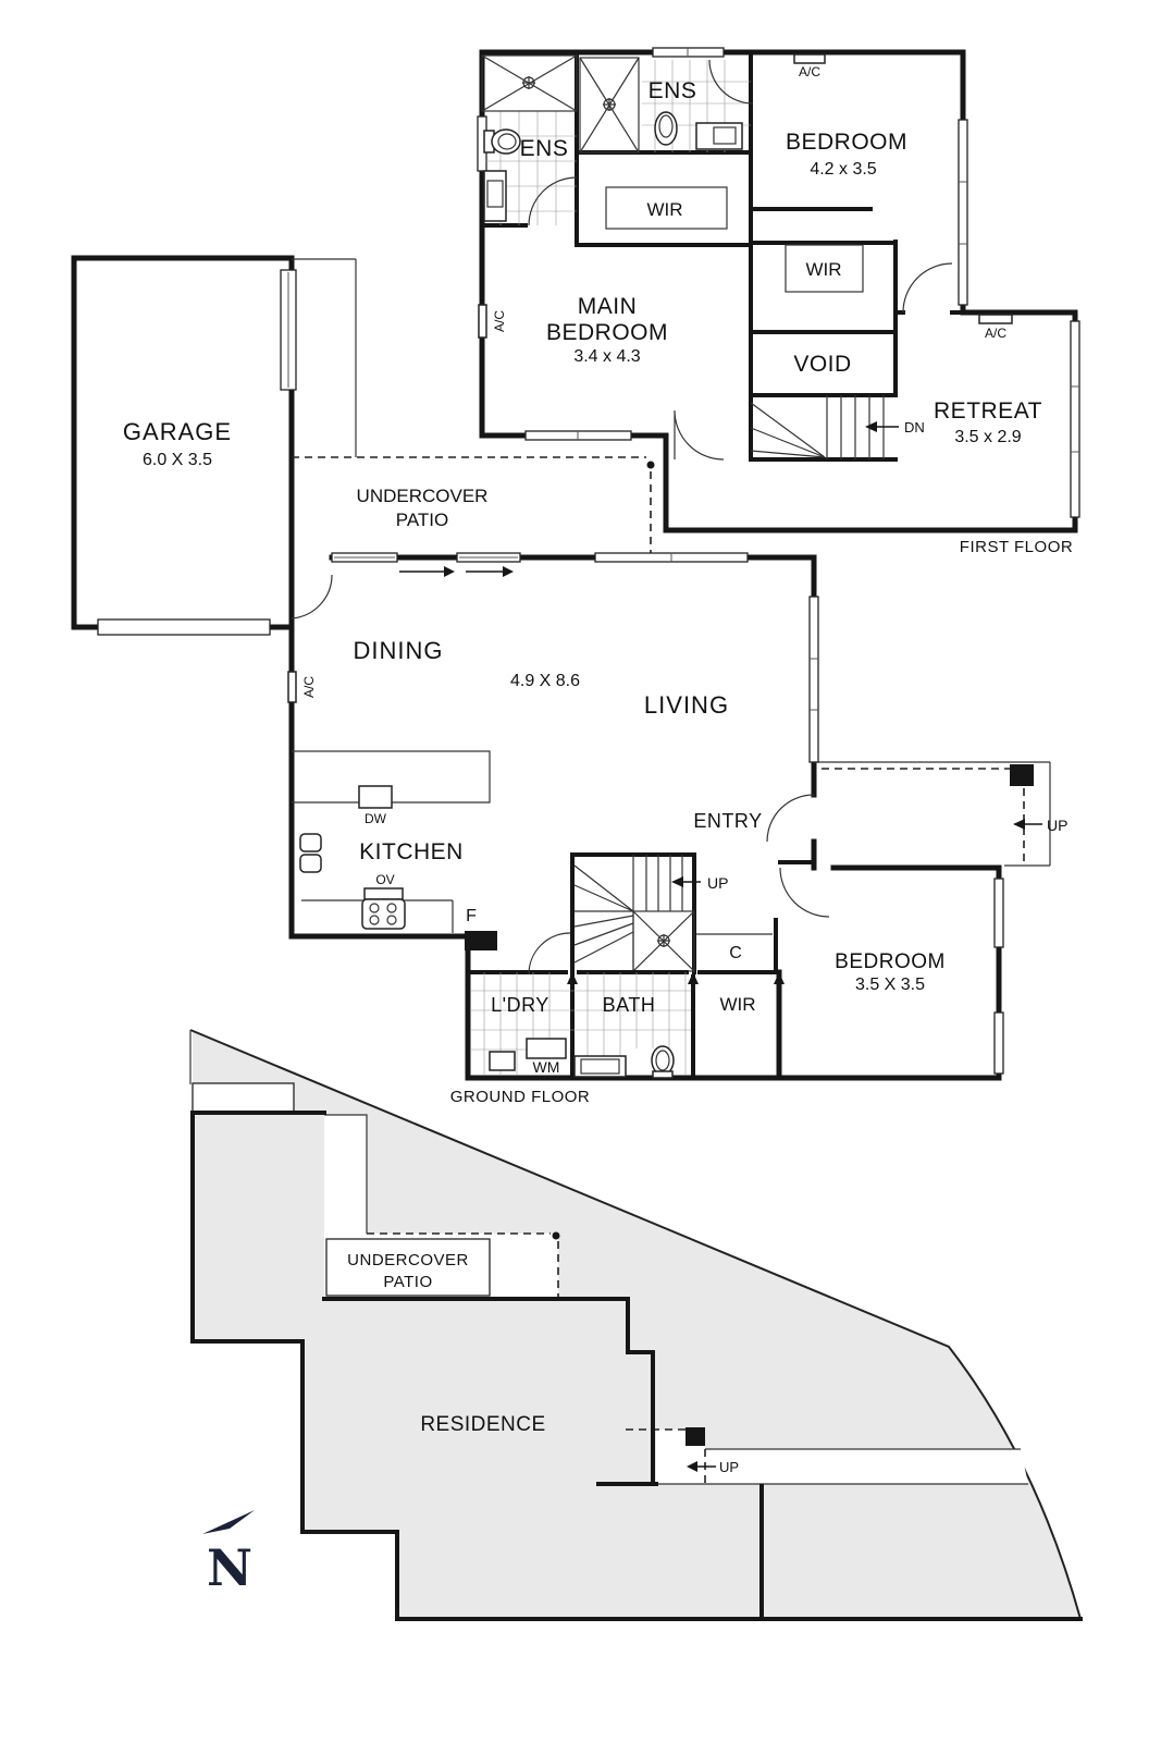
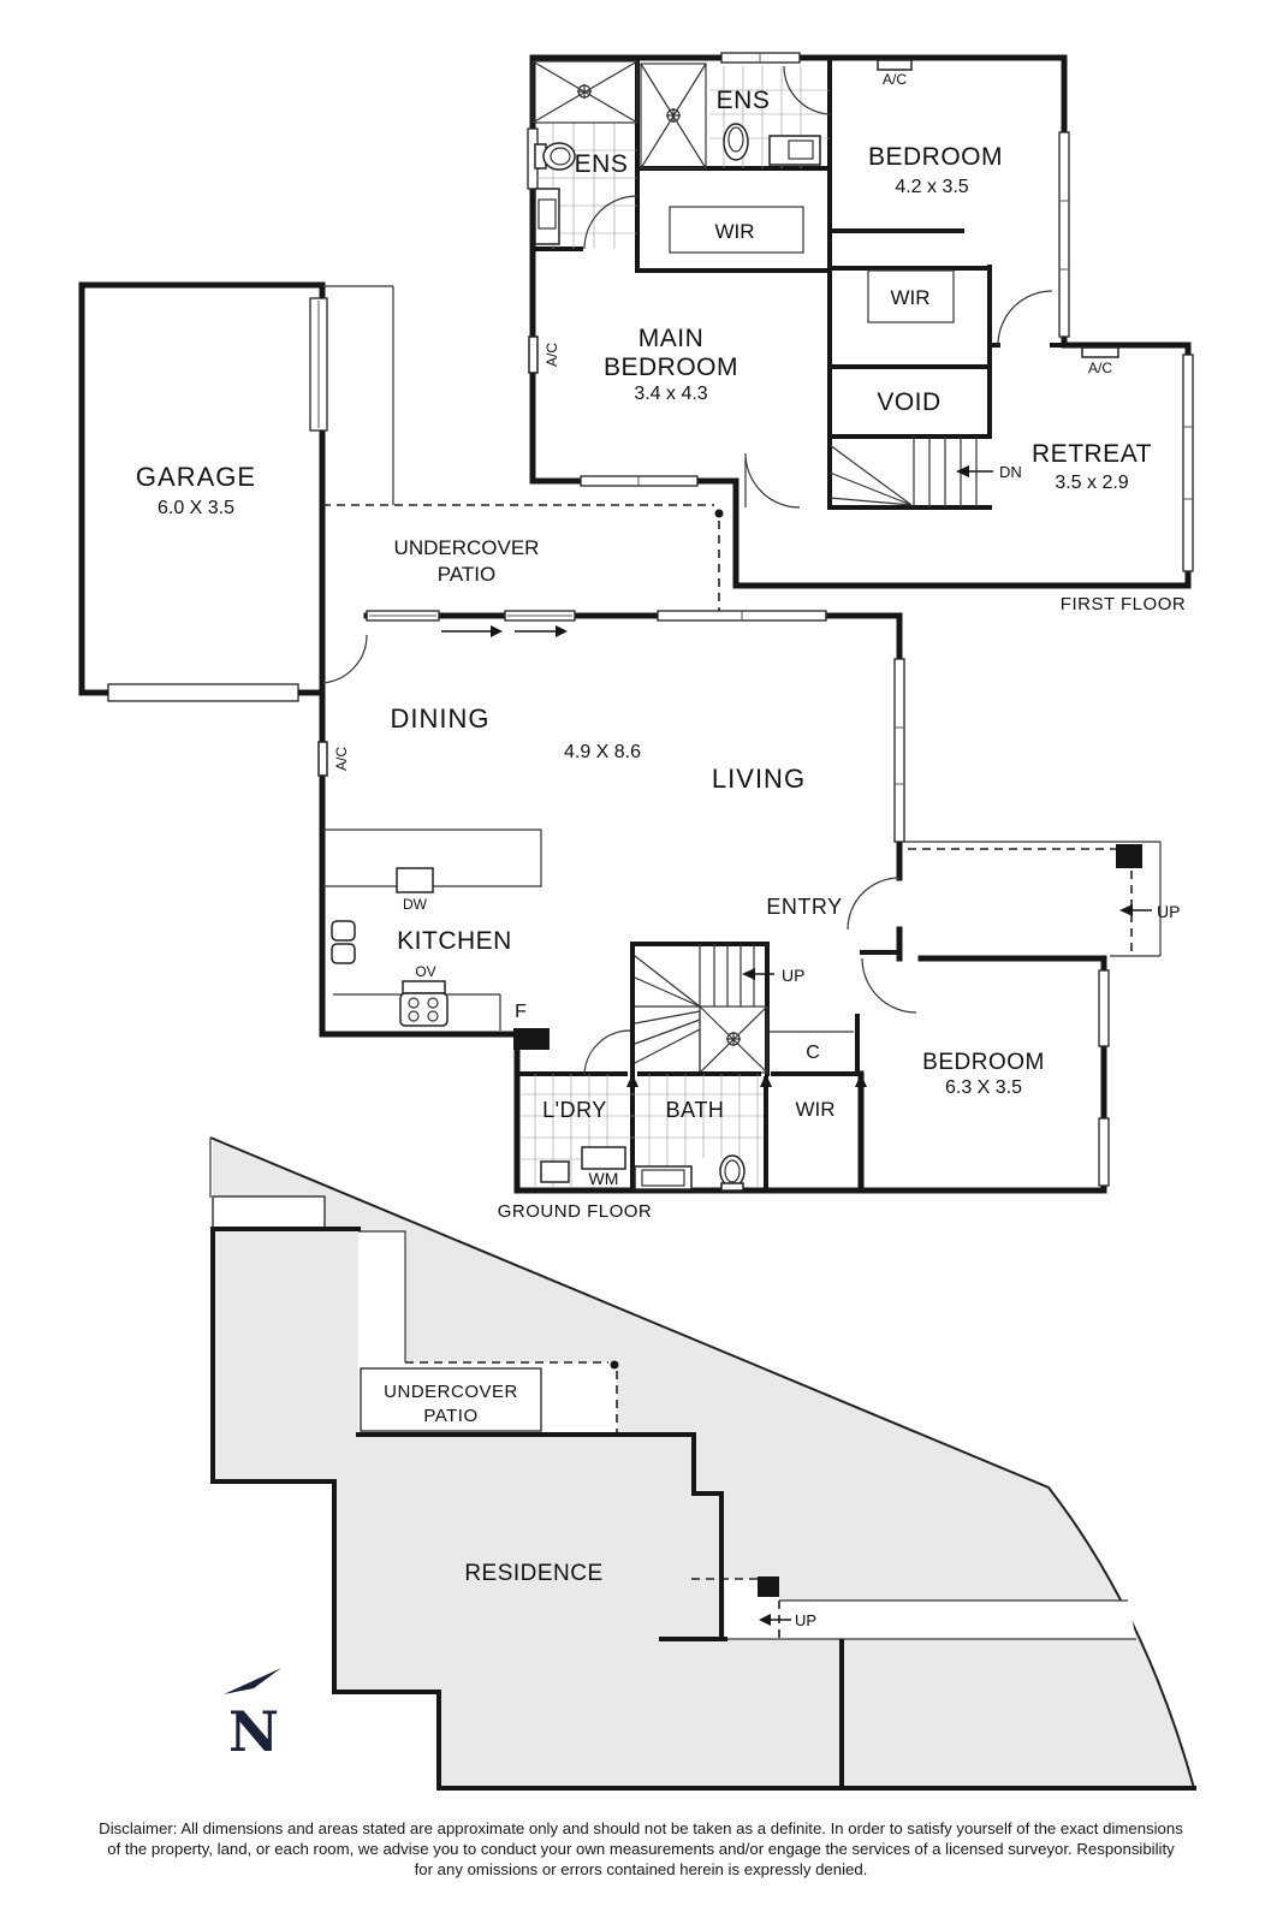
  UNDERCOVER
  PATIO
  UP
  RESIDENCE
  N
  GARAGE
  6.0 X 3.5
  UNDERCOVER
  PATIO
  DINING
  4.9 X 8.6
  LIVING
  ENTRY
  KITCHEN
  DW
  OV
  F
  UP
  C
  WM
  L'DRY
  BATH
  WIR
  BEDROOM
- 3.5 X 3.5
+ 6.3 X 3.5
  GROUND FLOOR
  UP
  A/C
  A/C
  ENS
  ENS
  WIR
  BEDROOM
  4.2 x 3.5
  MAIN
  BEDROOM
  3.4 x 4.3
  WIR
  VOID
  DN
  RETREAT
  3.5 x 2.9
  FIRST FLOOR
+ Disclaimer: All dimensions and areas stated are approximate only and should not be taken as a definite. In order to satisfy yourself of the exact dimensions
+ of the property, land, or each room, we advise you to conduct your own measurements and/or engage the services of a licensed surveyor. Responsibility
+ for any omissions or errors contained herein is expressly denied.
